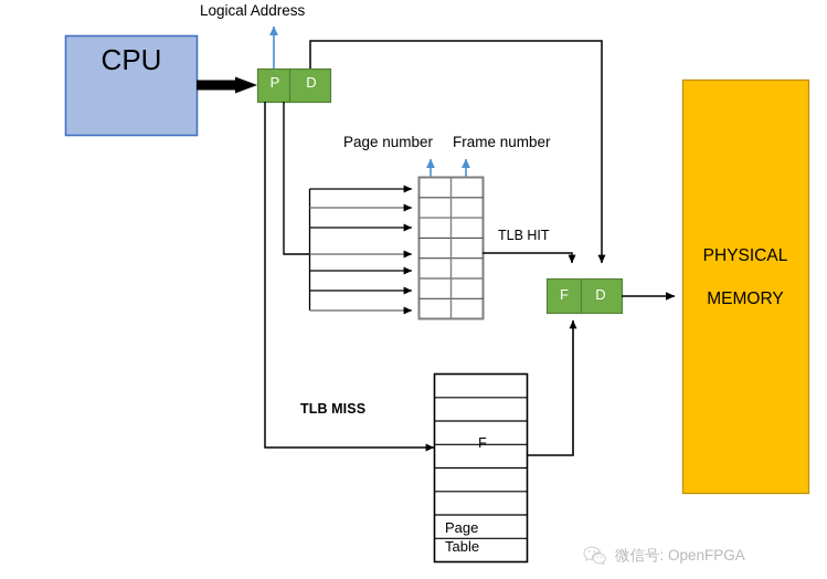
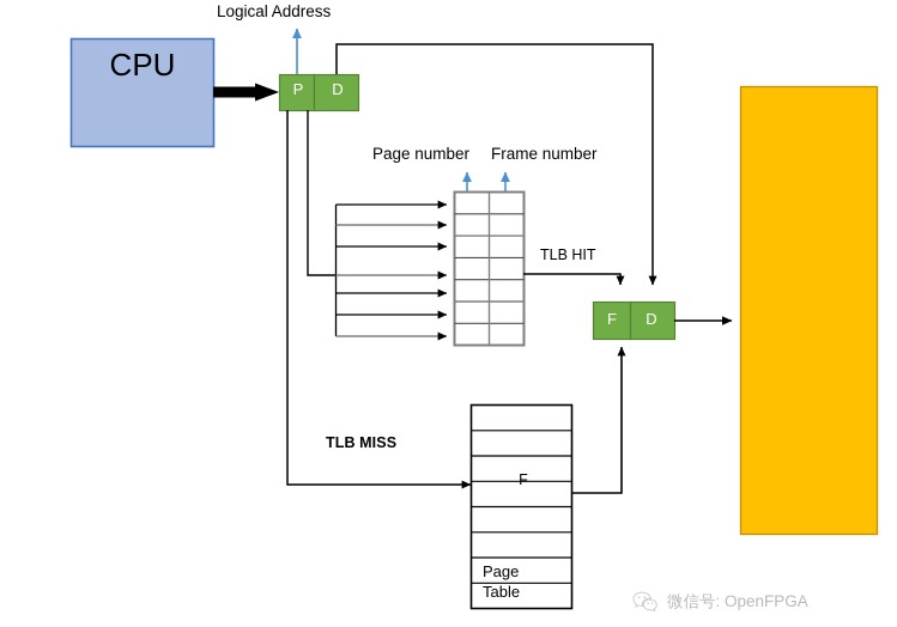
  Logical Address
  Page number
  Frame number
  TLB HIT
  TLB MISS
  CPU
  P
  D
  F
  D
- PHYSICAL
- MEMORY
  F
  Page
  Table
  微信号: OpenFPGA
